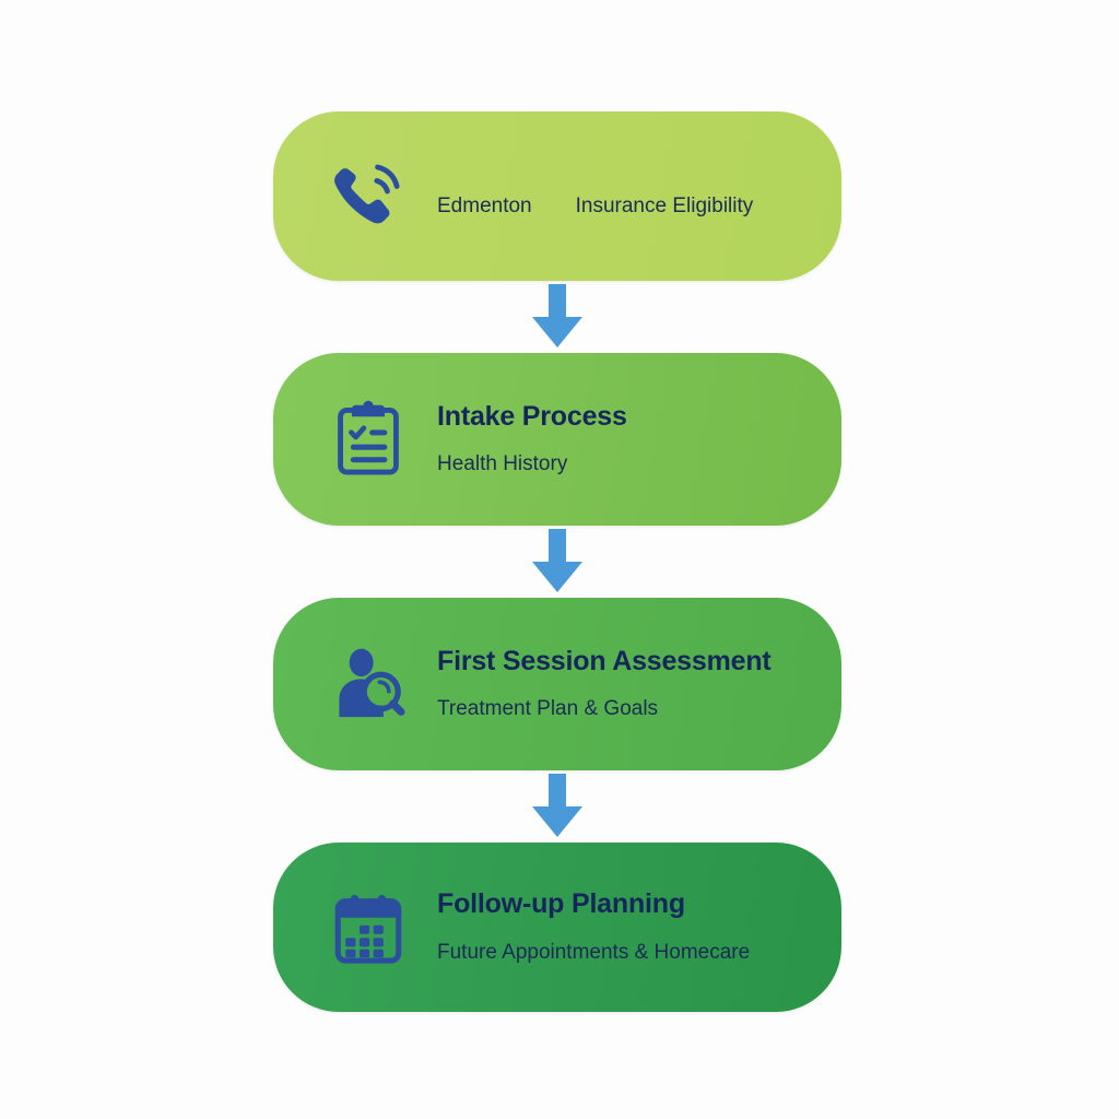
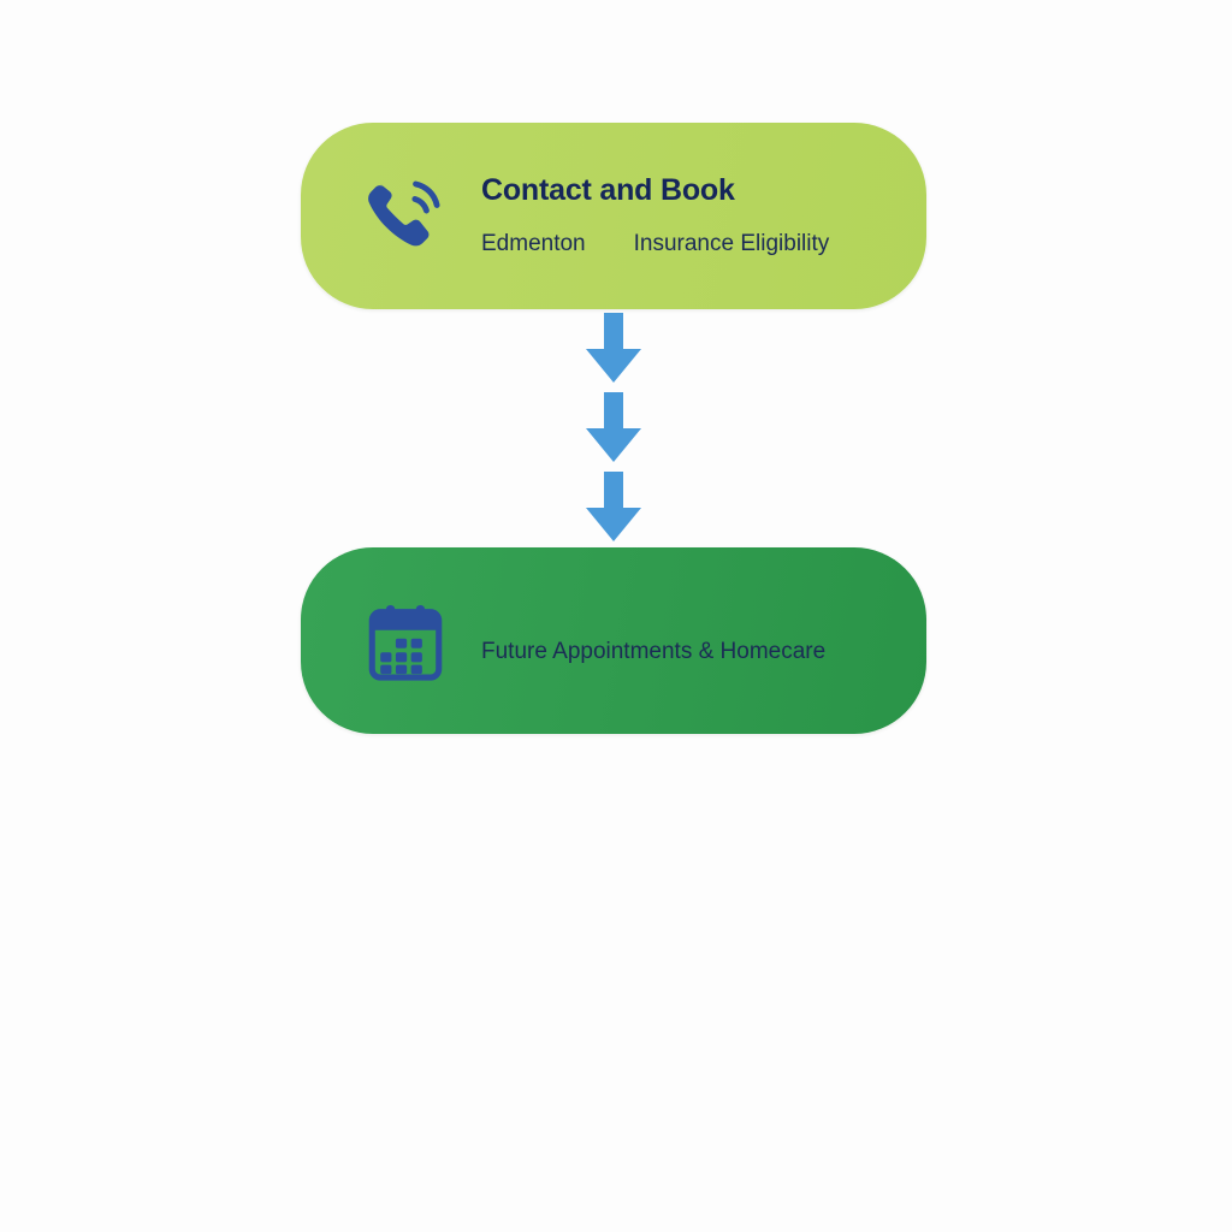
+ Contact and Book
  Edmenton
  Insurance Eligibility
- Intake Process
- Health History
- First Session Assessment
- Treatment Plan & Goals
- Follow-up Planning
  Future Appointments & Homecare
